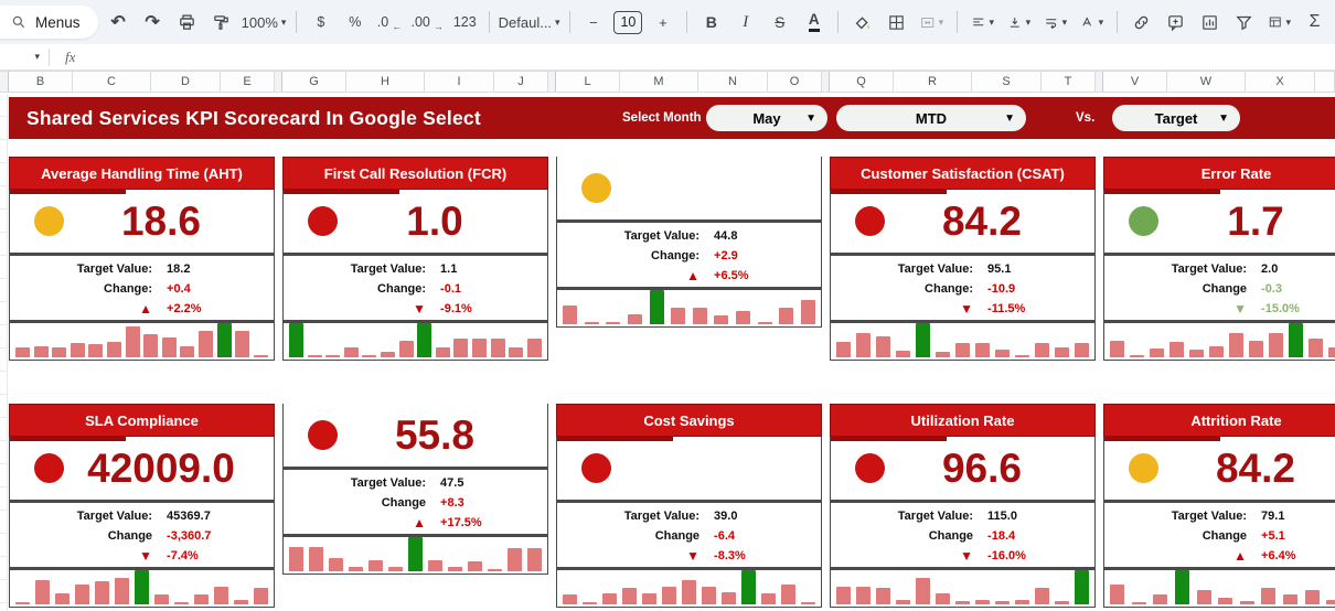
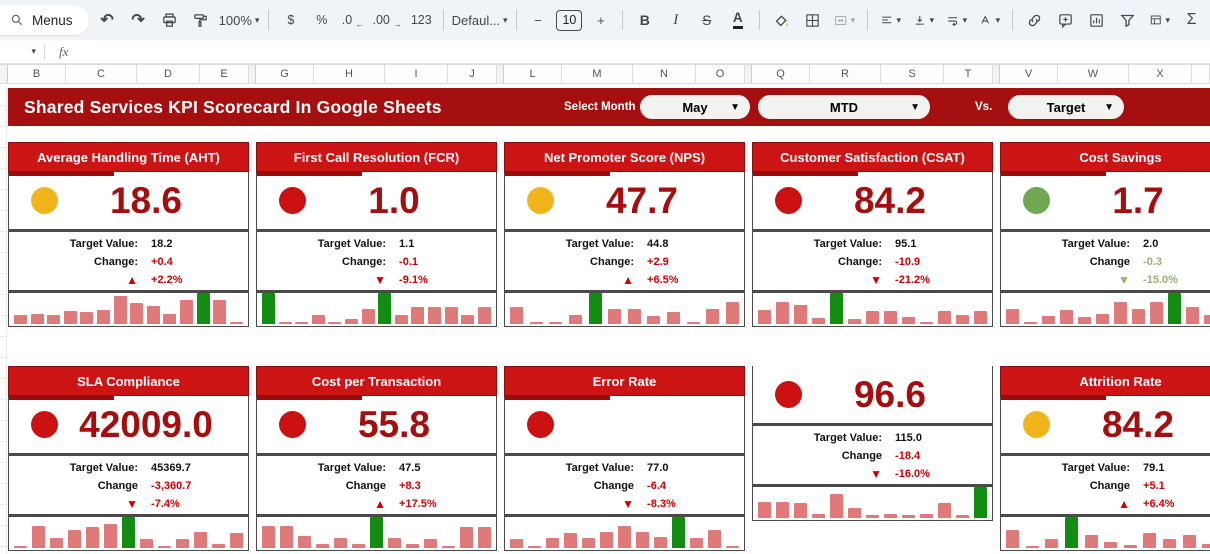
  Menus
  ↶
  ↷
  100%
  ▾
  $
  %
  .0
  ←
  .00
  →
  123
  Defaul...
  ▾
  −
  10
  +
  B
  I
  S
  A
  ▾
  ▾
  ▾
  ▾
  ▾
  ▾
  Σ
  ▾
  fx
  B
  C
  D
  E
  G
  H
  I
  J
  L
  M
  N
  O
  Q
  R
  S
  T
  V
  W
  X
- Shared Services KPI Scorecard In Google Select
+ Shared Services KPI Scorecard In Google Sheets
  Select Month
  May
  ▼
  MTD
  ▼
  Vs.
  Target
  ▼
  Average Handling Time (AHT)
  18.6
  Target Value:
  18.2
  Change:
  +0.4
  ▲
  +2.2%
  First Call Resolution (FCR)
  1.0
  Target Value:
  1.1
  Change:
  -0.1
  ▼
  -9.1%
+ Net Promoter Score (NPS)
+ 47.7
  Target Value:
  44.8
  Change:
  +2.9
  ▲
  +6.5%
  Customer Satisfaction (CSAT)
  84.2
  Target Value:
  95.1
  Change:
  -10.9
  ▼
- -11.5%
+ -21.2%
- Error Rate
+ Cost Savings
  1.7
  Target Value:
  2.0
  Change
  -0.3
  ▼
  -15.0%
  SLA Compliance
  42009.0
  Target Value:
  45369.7
  Change
  -3,360.7
  ▼
  -7.4%
+ Cost per Transaction
  55.8
  Target Value:
  47.5
  Change
  +8.3
  ▲
  +17.5%
- Cost Savings
+ Error Rate
  Target Value:
- 39.0
+ 77.0
  Change
  -6.4
  ▼
  -8.3%
- Utilization Rate
  96.6
  Target Value:
  115.0
  Change
  -18.4
  ▼
  -16.0%
  Attrition Rate
  84.2
  Target Value:
  79.1
  Change
  +5.1
  ▲
  +6.4%
